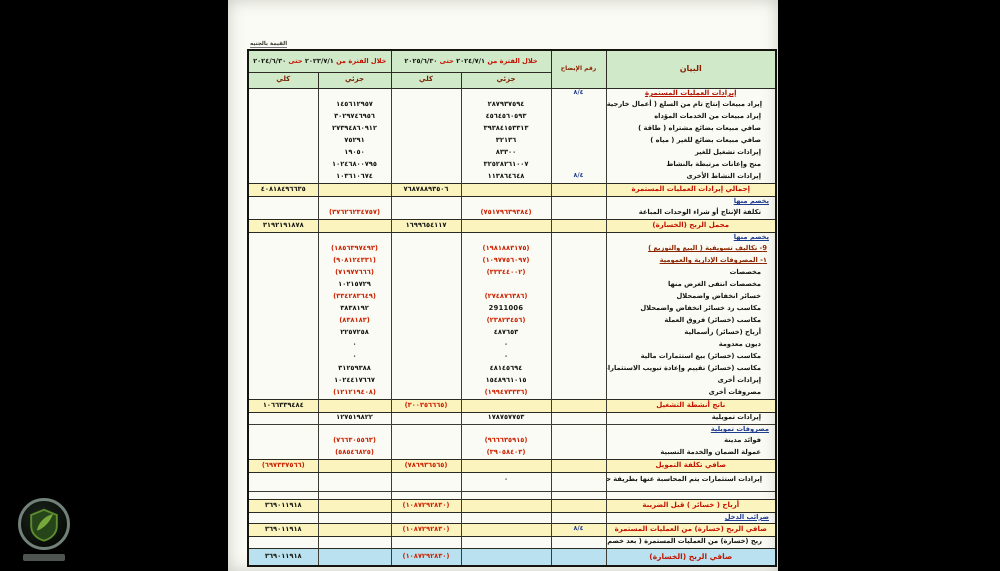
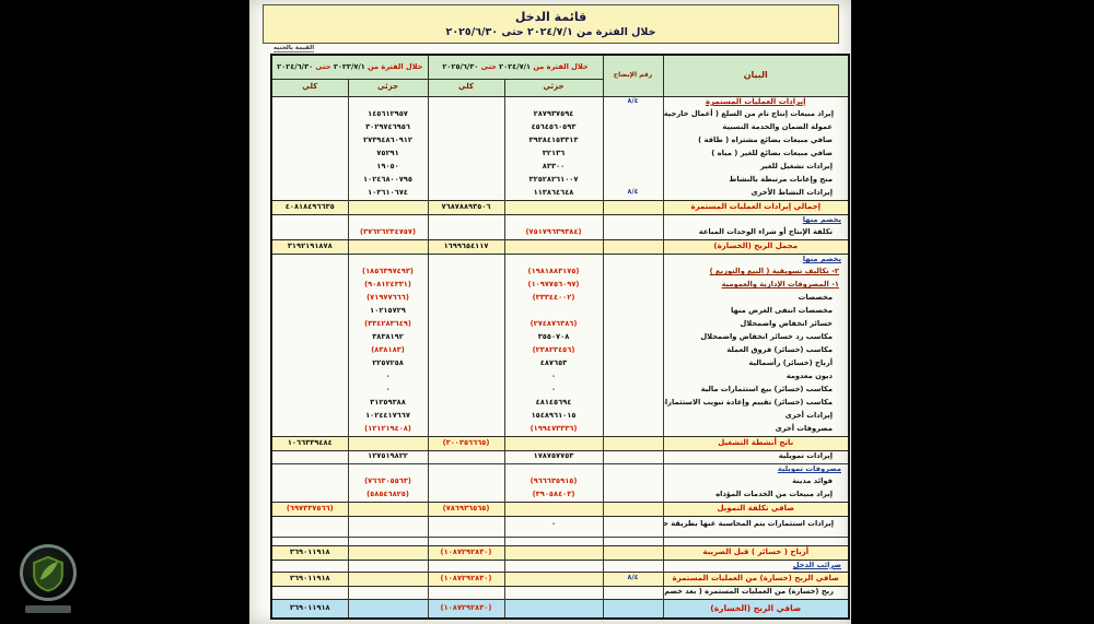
+ قائمة الدخل
+ خلال الفترة من ٢٠٢٤/٧/١ حتى ٢٠٢٥/٦/٣٠
  البيان		خلال الفترة من ٢٠٢٤/٧/١ حتى ٢٠٢٥/٦/٣٠	خلال الفترة من ٢٠٢٣/٧/١ حتى ٢٠٢٤/٦/٣٠
  جزئي	كلي	جزئي	كلي
  إيرادات العمليات المستمرة
  إيراد مبيعات إنتاج تام من السلع ( أعمال خارجية		٢٨٧٩٣٧٥٩٤		١٤٥٦١٢٩٥٧
- إيراد مبيعات من الخدمات المؤداه		٤٥٦٤٥٦٠٥٩٣		٣٠٢٩٧٤٦٩٥٦
+ عمولة الضمان والخدمة النسبية		٤٥٦٤٥٦٠٥٩٣		٣٠٢٩٧٤٦٩٥٦
  صافي مبيعات بضائع مشتراه ( طاقة )		٣٩٣٨٤١٥٣٣١٣		٢٧٣٩٤٨٦٠٩١٢
  صافي مبيعات بضائع للغير ( مياه )		٣٢١٣٦		٧٥٢٩١
  إيرادات تشغيل للغير		٨٣٣٠٠		١٩٠٥٠
  منح وإعانات مرتبطة بالنشاط		٣٢٥٢٨٢٦١٠٠٧		١٠٢٤٦٨٠٠٧٩٥
  إيرادات النشاط الأخرى		١١٣٨٦٤٦٤٨		١٠٣٦١٠٦٧٤
  إجمالي إيرادات العمليات المستمرة			٧٦٨٧٨٨٩٣٥٠٦		٤٠٨١٨٤٩٦٦٣٥
  يخصم منها
  تكلفة الإنتاج أو شراء الوحدات المباعة		(٧٥١٧٩٦٣٩٣٨٤)		(٣٧٦٢٦٢٣٤٧٥٧)
  مجمل الربح (الخسارة)			١٦٩٩٦٥٤١١٧		٣١٩٢١٩١٨٧٨
  يخصم منها
- 9- تكاليف تسويقية ( البيع والتوزيع )		(١٩٨١٨٨٣١٧٥)		(١٨٥٦٣٩٧٤٩٣)
+ ٢- تكاليف تسويقية ( البيع والتوزيع )		(١٩٨١٨٨٣١٧٥)		(١٨٥٦٣٩٧٤٩٣)
  ١- المصروفات الإدارية والعمومية		(١٠٩٧٧٥٦٠٩٧)		(٩٠٨١٢٤٣٣١)
  مخصصات		(٣٣٣٤٤٠٠٢)		(٧١٩٧٧٦٦٦)
  مخصصات انتفى الغرض منها				١٠٢١٥٧٢٩
  خسائر انخفاض واضمحلال		(٢٧٤٨٧٦٣٨٦)		(٣٣٤٢٨٣٦٤٩)
- مكاسب رد خسائر انخفاض واضمحلال		2911006		٣٨٣٨١٩٢
+ مكاسب رد خسائر انخفاض واضمحلال		٣٥٥٠٧٠٨		٣٨٣٨١٩٢
  مكاسب (خسائر) فروق العملة		(٢٣٨٢٣٤٥٦)		(٨٣٨١٨٣)
  أرباح (خسائر) رأسمالية		٤٨٧٦٥٣		٢٢٥٧٢٥٨
  ديون معدومة		٠		٠
  مكاسب (خسائر) بيع استثمارات مالية		٠		٠
  مكاسب (خسائر) تقييم وإعادة تبويب الاستثمارا		٤٨١٤٥٦٩٤		٣١٢٥٩٣٨٨
  إيرادات أخرى		١٥٤٨٩٦١٠١٥		١٠٢٤٤١٧٦٦٧
  مصروفات أخرى		(١٩٩٤٧٣٣٣٦)		(١٢١٢١٩٤٠٨)
  ناتج أنشطة التشغيل			(٣٠٠٣٥٦٦٦٥)		١٠٦٦٣٣٩٤٨٤
  إيرادات تمويلية		١٧٨٧٥٧٧٥٣		١٢٧٥١٩٨٢٢
  مصروفات تمويلية
  فوائد مدينة		(٩٦٦٦٣٥٩١٥)		(٧٦٦٣٠٥٥٦٣)
- عمولة الضمان والخدمة النسبية		(٣٩٠٥٨٤٠٣)		(٥٨٥٤٦٨٢٥)
+ إيراد مبيعات من الخدمات المؤداه		(٣٩٠٥٨٤٠٣)		(٥٨٥٤٦٨٢٥)
  صافي تكلفة التمويل			(٧٨٦٩٣٦٥٦٥)		(٦٩٧٣٣٧٥٦٦)
  إيرادات استثمارات يتم المحاسبة عنها بطريقة ح		٠
  أرباح ( خسائر ) قبل الضريبة			(١٠٨٧٢٩٢٨٣٠)		٣٦٩٠١١٩١٨
  ضرائب الدخل
  صافي الربح (خسارة) من العمليات المستمرة			(١٠٨٧٢٩٢٨٣٠)		٣٦٩٠١١٩١٨
  ربح (خسارة) من العمليات المستمرة ( بعد خصم
  صافي الربح (الخسارة)			(١٠٨٧٢٩٢٨٣٠)		٣٦٩٠١١٩١٨
